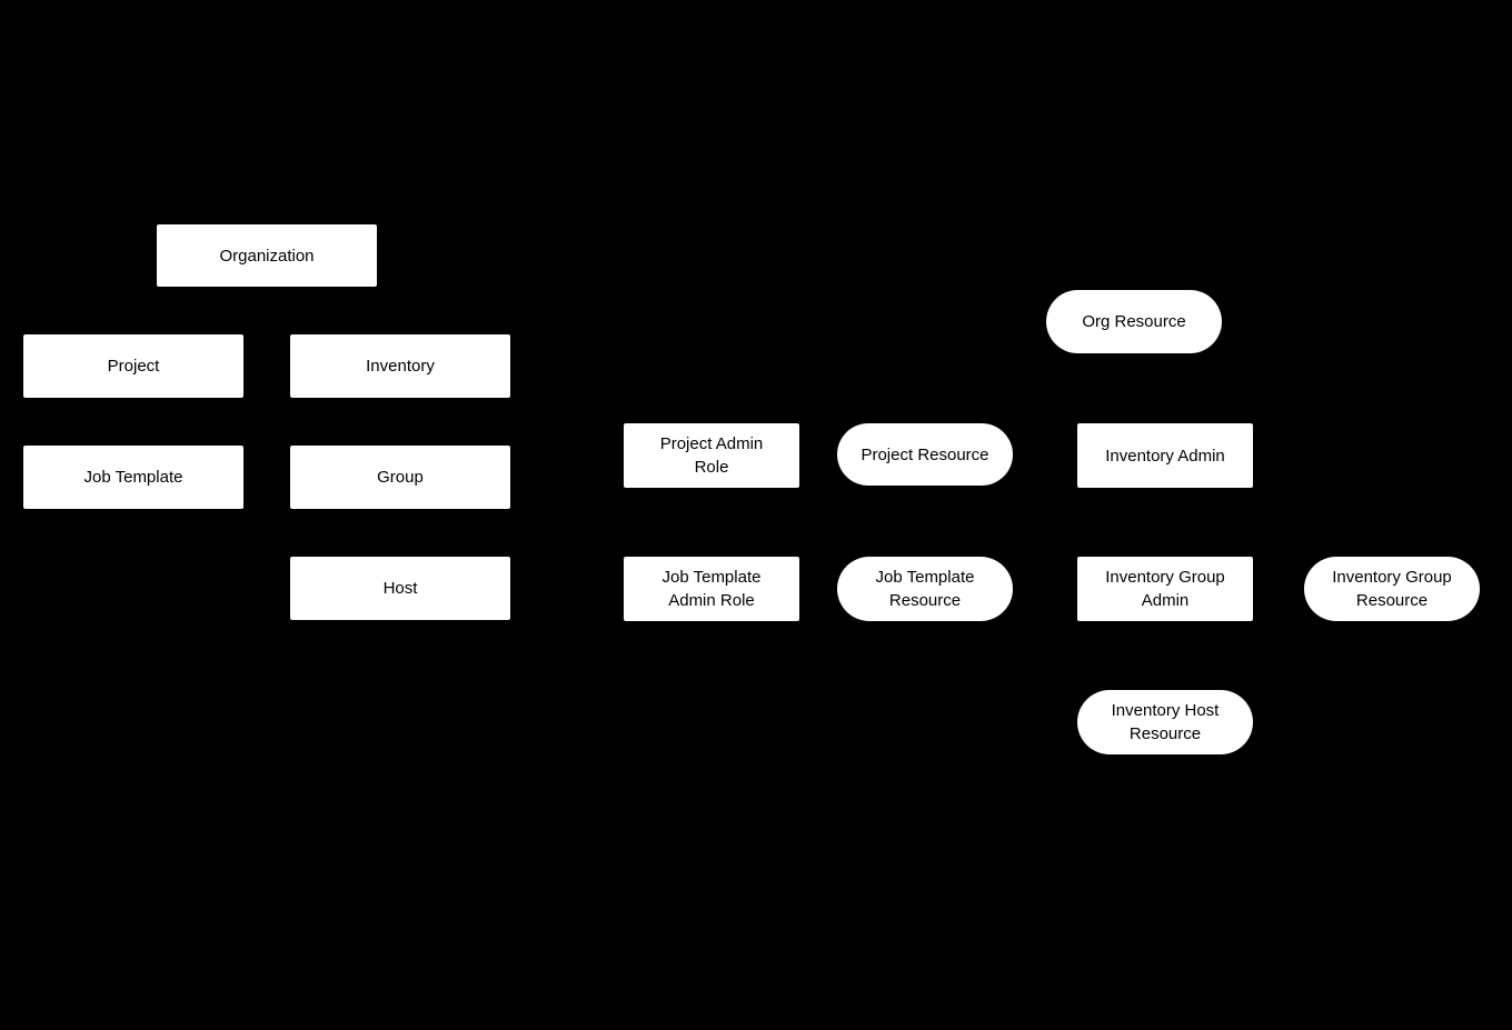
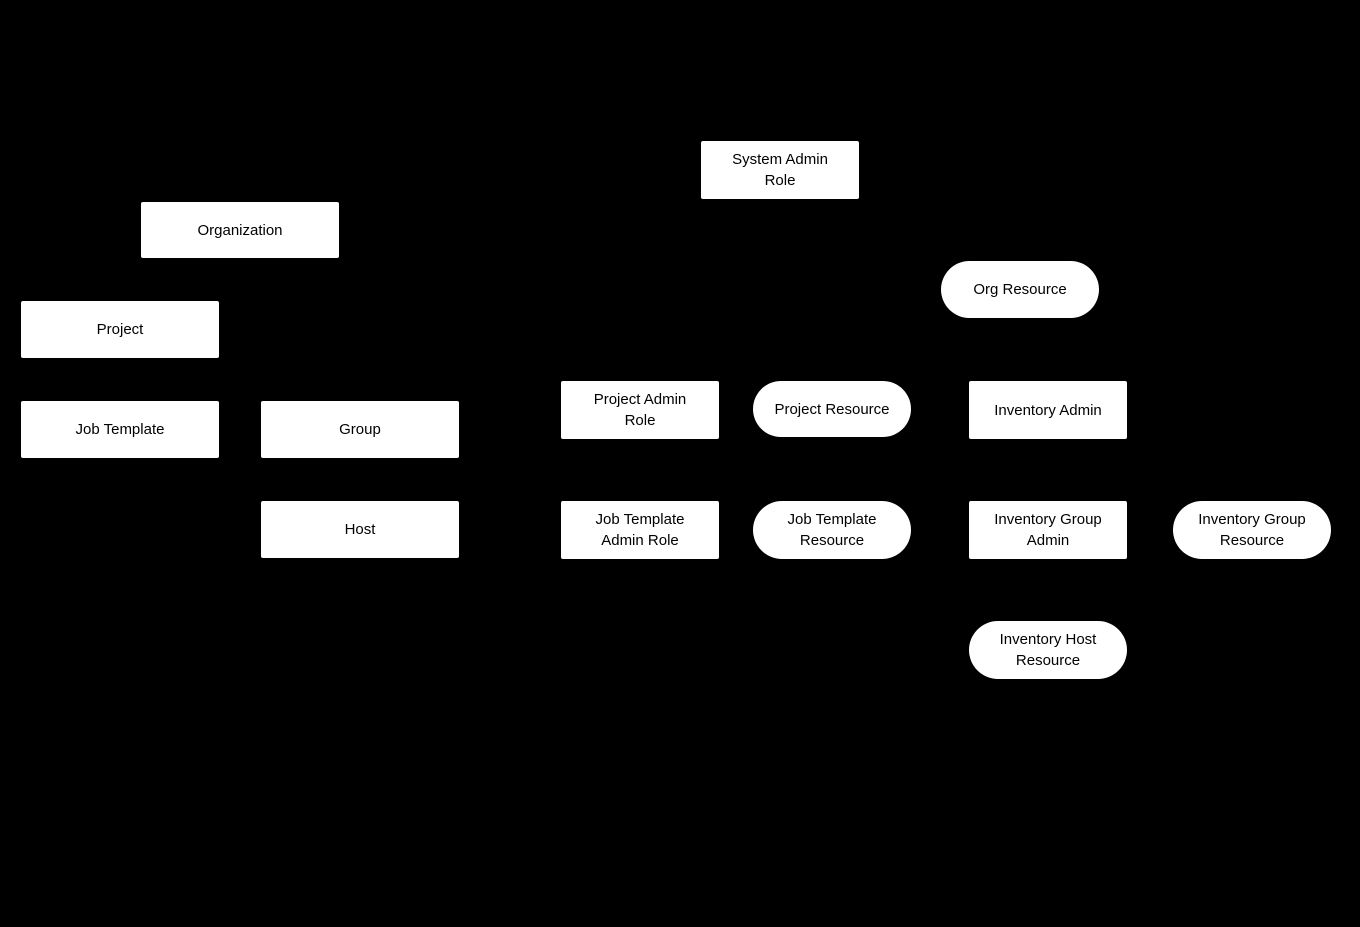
  Organization
  Project
- Inventory
  Job Template
  Group
  Host
+ System Admin Role
  Org Resource
  Project Admin Role
  Project Resource
  Inventory Admin
  Job Template Admin Role
  Job Template Resource
  Inventory Group Admin
  Inventory Group Resource
  Inventory Host Resource
